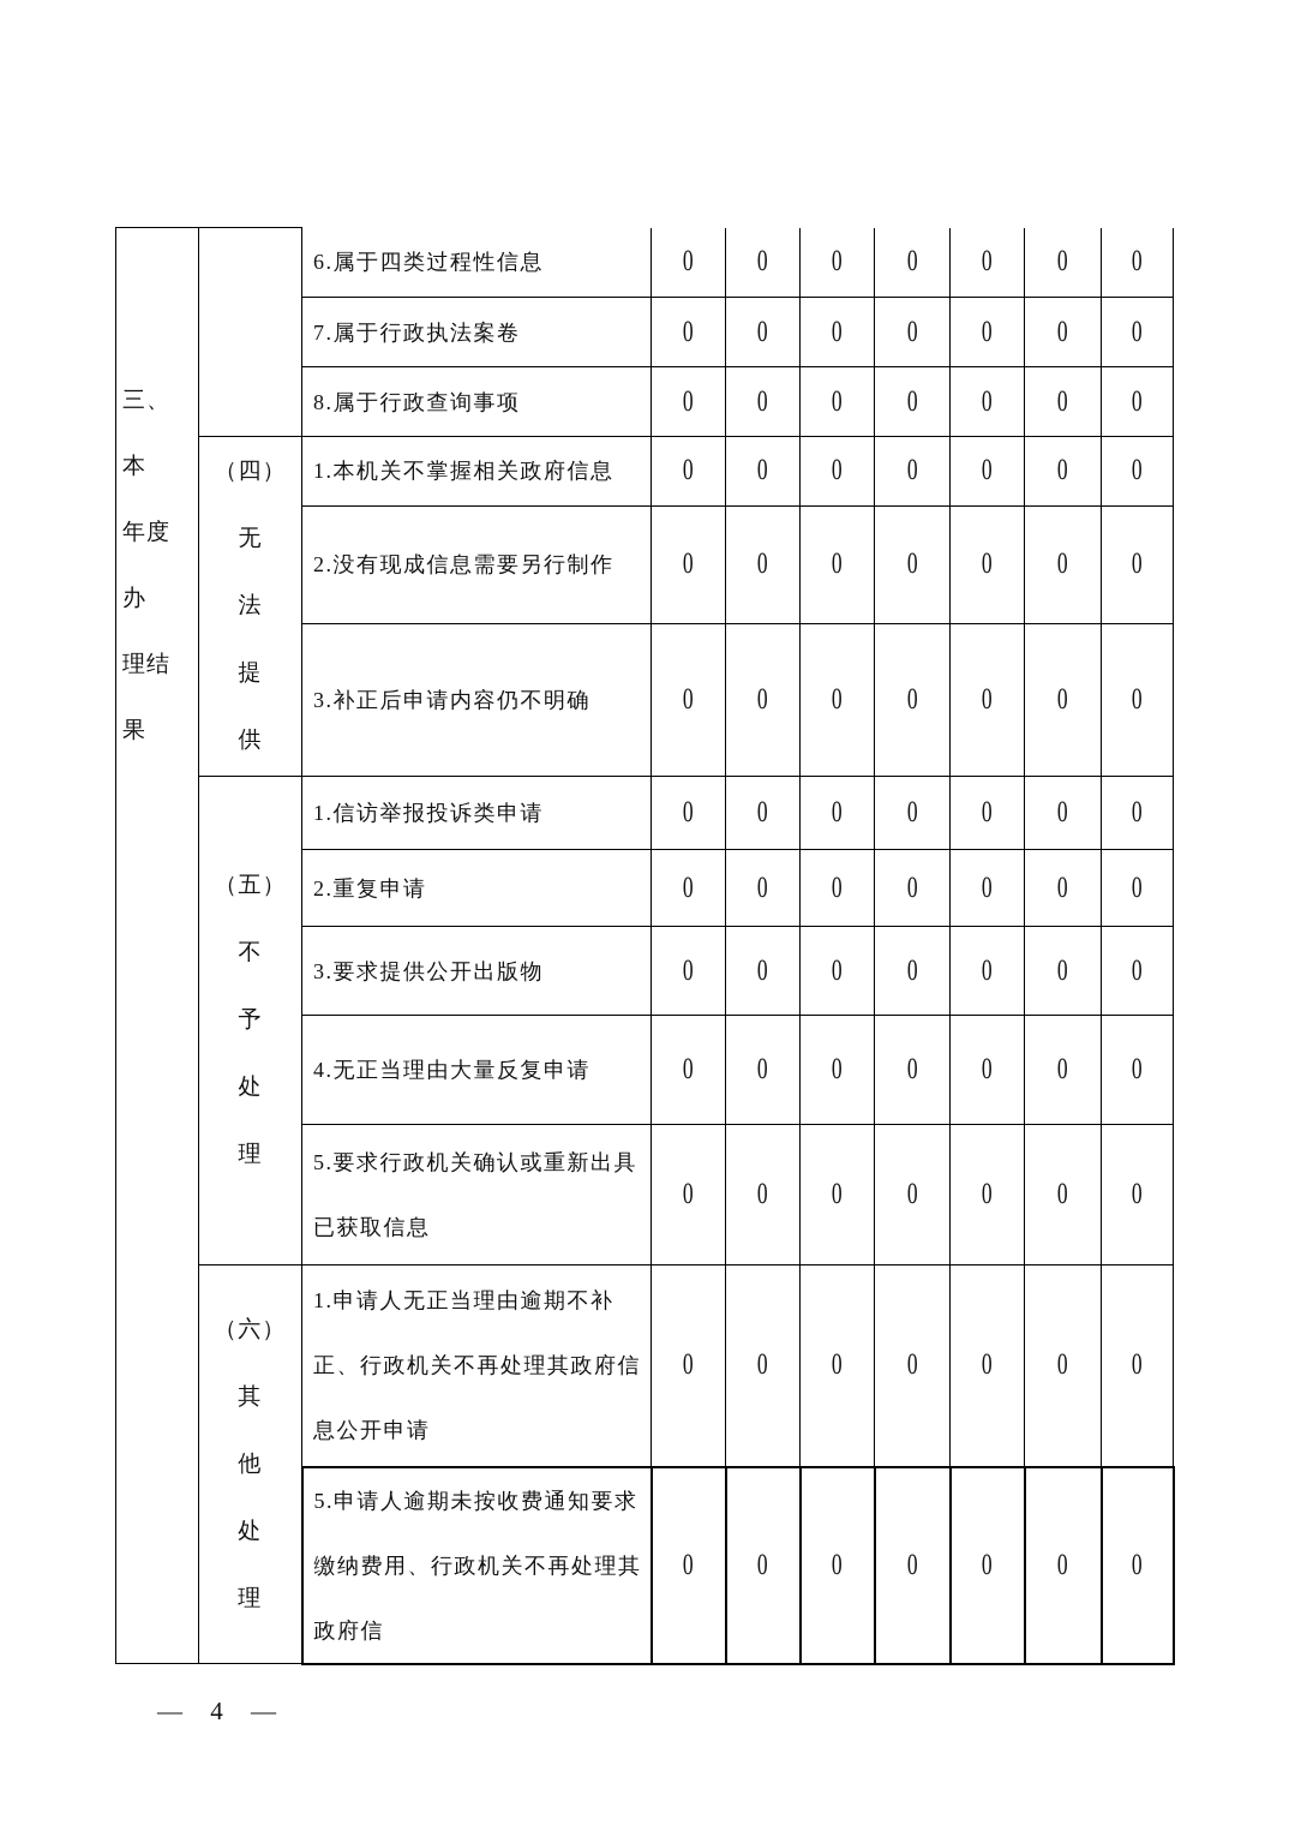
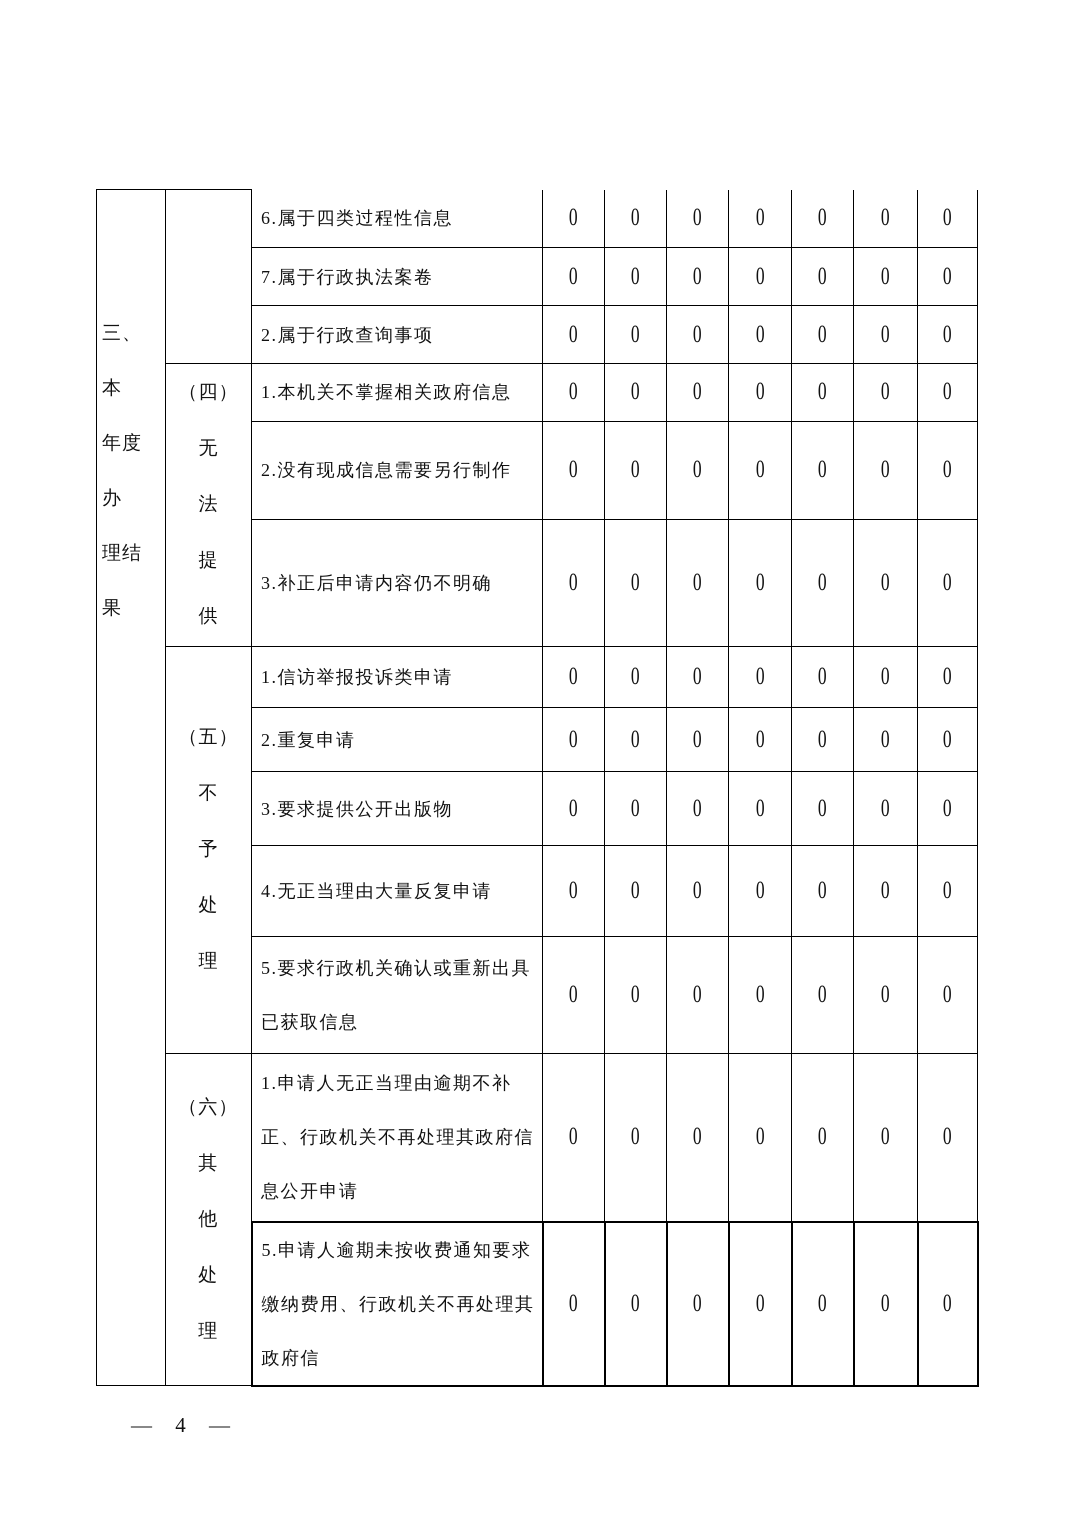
  三、本 年度办 理结果		6.属于四类过程性信息	0	0	0	0	0	0	0
  7.属于行政执法案卷	0	0	0	0	0	0	0
- 8.属于行政查询事项	0	0	0	0	0	0	0
+ 2.属于行政查询事项	0	0	0	0	0	0	0
  （四） 无 法 提 供	1.本机关不掌握相关政府信息	0	0	0	0	0	0	0
  2.没有现成信息需要另行制作	0	0	0	0	0	0	0
  3.补正后申请内容仍不明确	0	0	0	0	0	0	0
  （五） 不 予 处 理	1.信访举报投诉类申请	0	0	0	0	0	0	0
  2.重复申请	0	0	0	0	0	0	0
  3.要求提供公开出版物	0	0	0	0	0	0	0
  4.无正当理由大量反复申请	0	0	0	0	0	0	0
  5.要求行政机关确认或重新出具已获取信息	0	0	0	0	0	0	0
  （六） 其 他 处 理	1.申请人无正当理由逾期不补正、行政机关不再处理其政府信息公开申请	0	0	0	0	0	0	0
  5.申请人逾期未按收费通知要求缴纳费用、行政机关不再处理其政府信	0	0	0	0	0	0	0
  — 4 —
